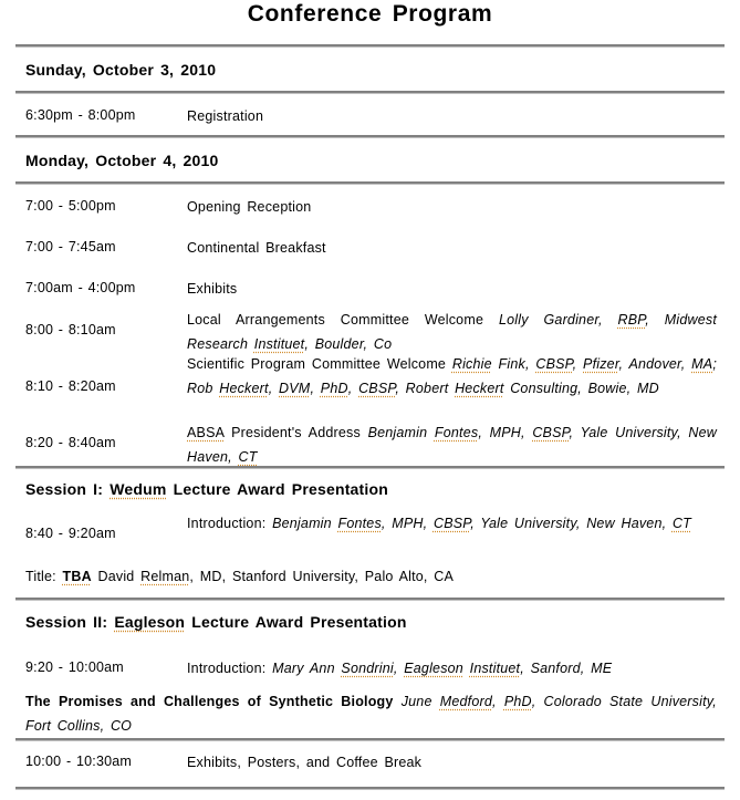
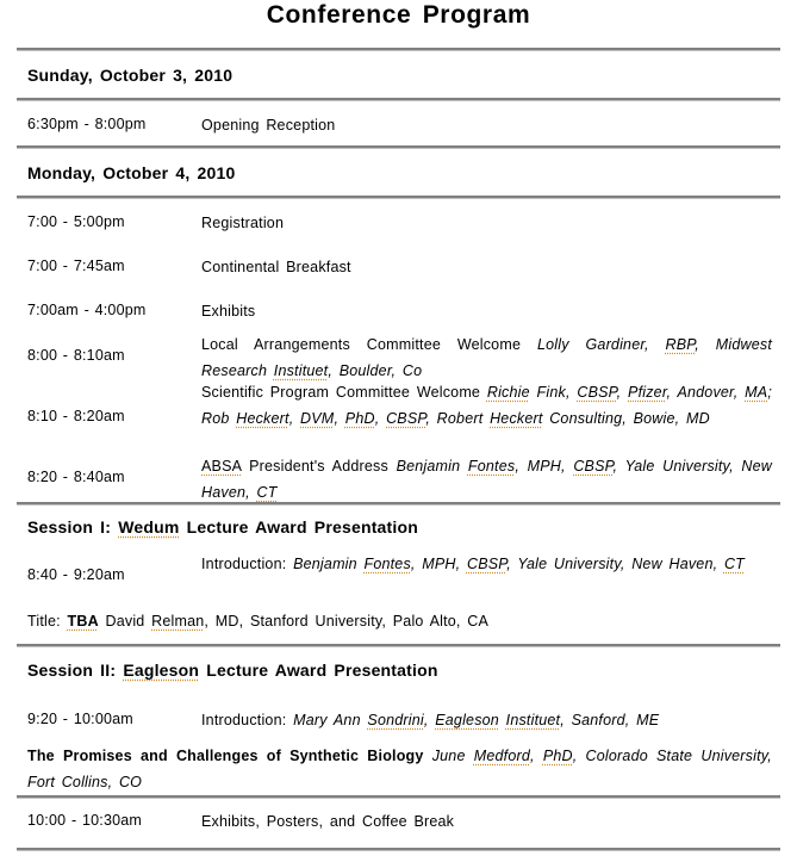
  Conference Program
  Sunday, October 3, 2010
  6:30pm - 8:00pm
- Registration
+ Opening Reception
  Monday, October 4, 2010
  7:00 - 5:00pm
- Opening Reception
+ Registration
  7:00 - 7:45am
  Continental Breakfast
  7:00am - 4:00pm
  Exhibits
  8:00 - 8:10am
  Local Arrangements Committee Welcome Lolly Gardiner, RBP, Midwest Research Instituet, Boulder, Co
  8:10 - 8:20am
  Scientific Program Committee Welcome Richie Fink, CBSP, Pfizer, Andover, MA; Rob Heckert, DVM, PhD, CBSP, Robert Heckert Consulting, Bowie, MD
  8:20 - 8:40am
  ABSA President's Address Benjamin Fontes, MPH, CBSP, Yale University, New Haven, CT
  Session I: Wedum Lecture Award Presentation
  8:40 - 9:20am
  Introduction: Benjamin Fontes, MPH, CBSP, Yale University, New Haven, CT
  Title: TBA David Relman, MD, Stanford University, Palo Alto, CA
  Session II: Eagleson Lecture Award Presentation
  9:20 - 10:00am
  Introduction: Mary Ann Sondrini, Eagleson Instituet, Sanford, ME
  The Promises and Challenges of Synthetic Biology June Medford, PhD, Colorado State University, Fort Collins, CO
  10:00 - 10:30am
  Exhibits, Posters, and Coffee Break
